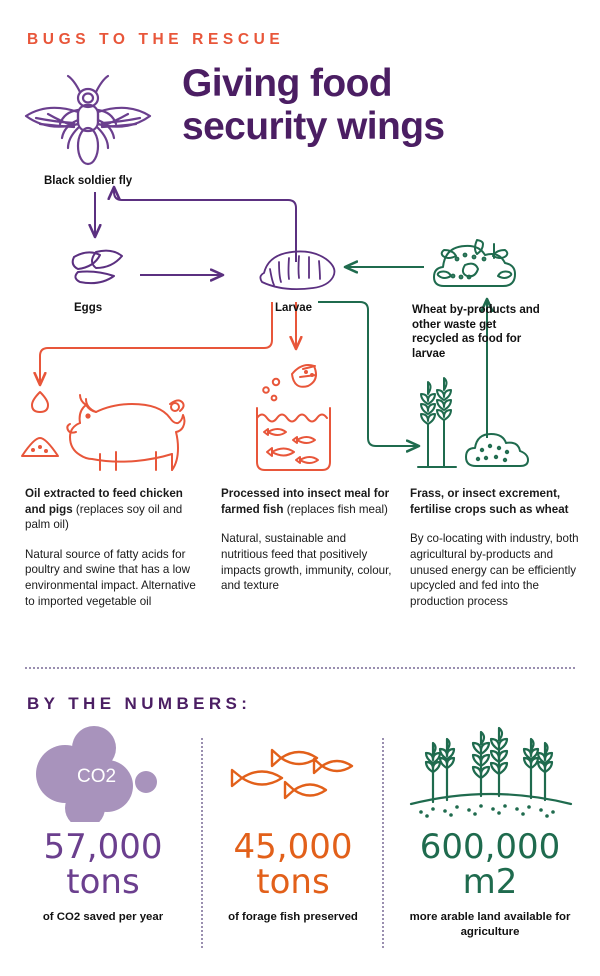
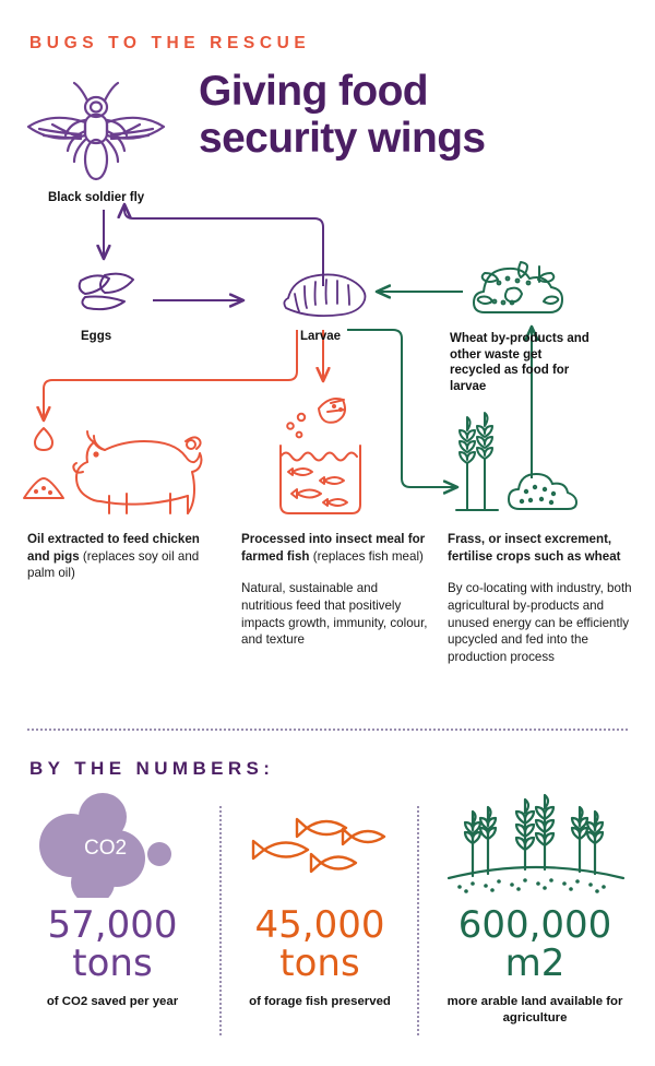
  BUGS TO THE RESCUE
  Giving food
  security wings
  Black soldier fly
  Eggs
  Larvae
  Wheat by-products and other waste get recycled as food for larvae
  Oil extracted to feed chicken and pigs (replaces soy oil and palm oil)
- Natural source of fatty acids for poultry and swine that has a low environmental impact. Alternative to imported vegetable oil
  Processed into insect meal for farmed fish (replaces fish meal)
  Natural, sustainable and nutritious feed that positively impacts growth, immunity, colour, and texture
  Frass, or insect excrement, fertilise crops such as wheat
  By co-locating with industry, both agricultural by-products and unused energy can be efficiently upcycled and fed into the production process
  BY THE NUMBERS:
  CO2
  57,000
  tons
  of CO2 saved per year
  45,000
  tons
  of forage fish preserved
  600,000
  m2
  more arable land available for agriculture
